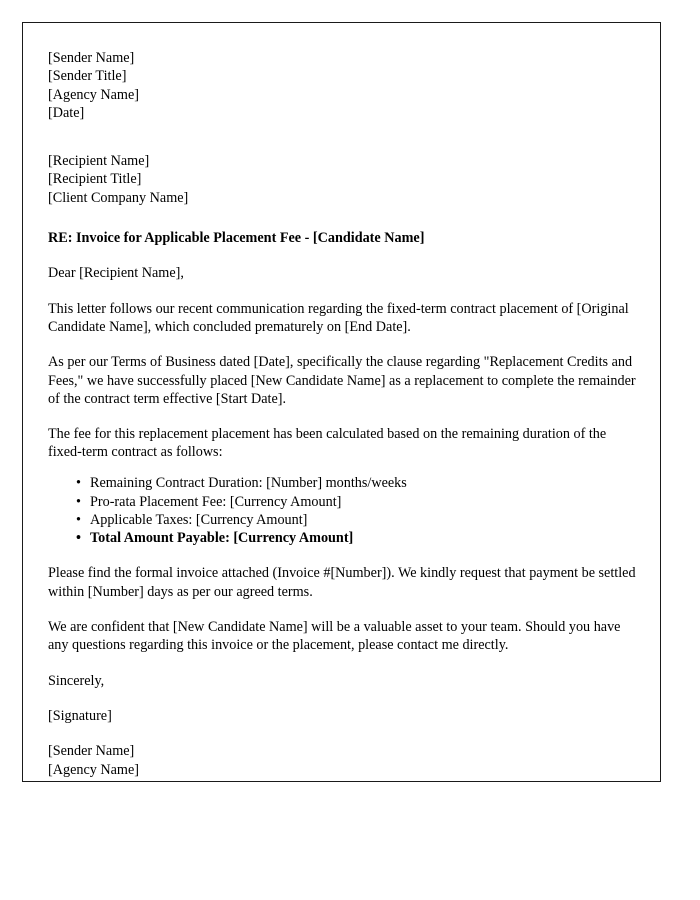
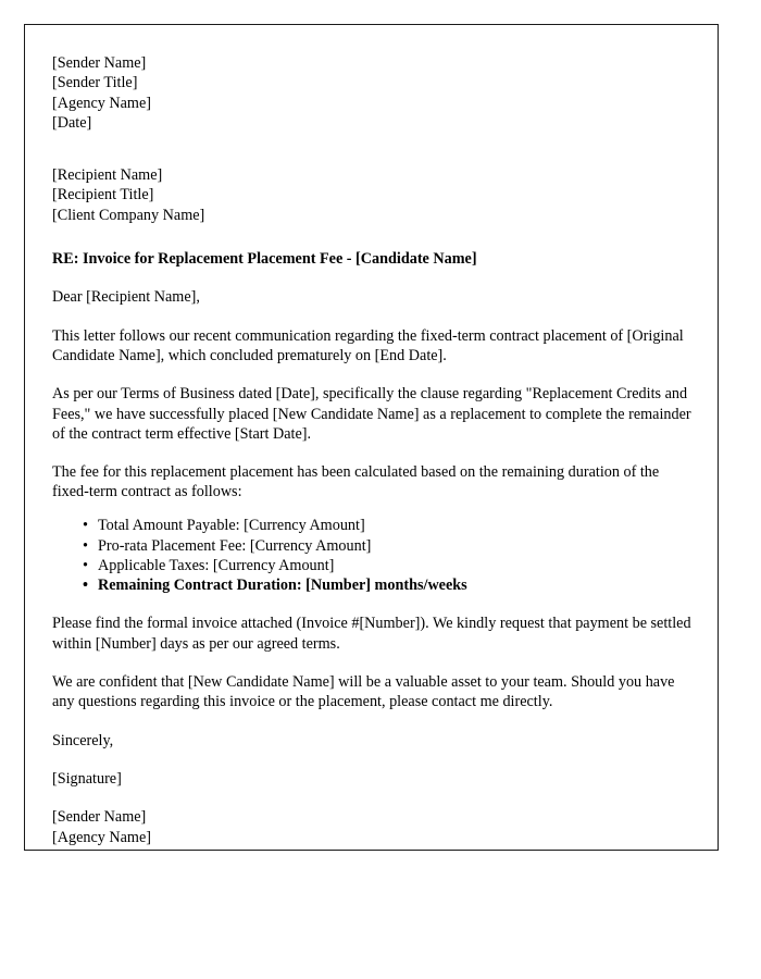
  [Sender Name]
  [Sender Title]
  [Agency Name]
  [Date]
  [Recipient Name]
  [Recipient Title]
  [Client Company Name]
- RE: Invoice for Applicable Placement Fee - [Candidate Name]
+ RE: Invoice for Replacement Placement Fee - [Candidate Name]
  Dear [Recipient Name],
  This letter follows our recent communication regarding the fixed-term contract placement of [Original Candidate Name], which concluded prematurely on [End Date].
  As per our Terms of Business dated [Date], specifically the clause regarding "Replacement Credits and Fees," we have successfully placed [New Candidate Name] as a replacement to complete the remainder of the contract term effective [Start Date].
  The fee for this replacement placement has been calculated based on the remaining duration of the fixed-term contract as follows:
- Remaining Contract Duration: [Number] months/weeks
+ Total Amount Payable: [Currency Amount]
  Pro-rata Placement Fee: [Currency Amount]
  Applicable Taxes: [Currency Amount]
- Total Amount Payable: [Currency Amount]
+ Remaining Contract Duration: [Number] months/weeks
  Please find the formal invoice attached (Invoice #[Number]). We kindly request that payment be settled within [Number] days as per our agreed terms.
  We are confident that [New Candidate Name] will be a valuable asset to your team. Should you have any questions regarding this invoice or the placement, please contact me directly.
  Sincerely,
  [Signature]
  [Sender Name]
  [Agency Name]
